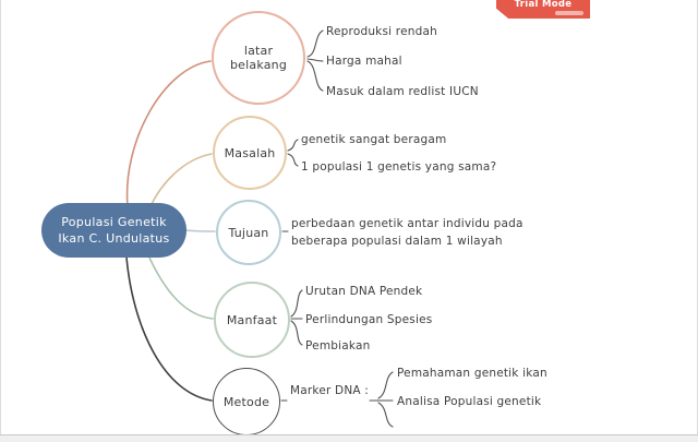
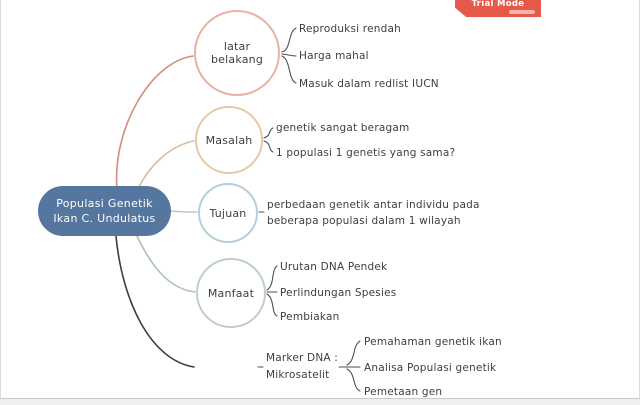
  Populasi Genetik
  Ikan C. Undulatus
  latar belakang
  Masalah
  Tujuan
  Manfaat
- Metode
  Reproduksi rendah
  Harga mahal
  Masuk dalam redlist IUCN
  genetik sangat beragam
  1 populasi 1 genetis yang sama?
  perbedaan genetik antar individu pada beberapa populasi dalam 1 wilayah
  Urutan DNA Pendek
  Perlindungan Spesies
  Pembiakan
  Marker DNA :
+ Mikrosatelit
  Pemahaman genetik ikan
  Analisa Populasi genetik
+ Pemetaan gen
  Trial Mode
